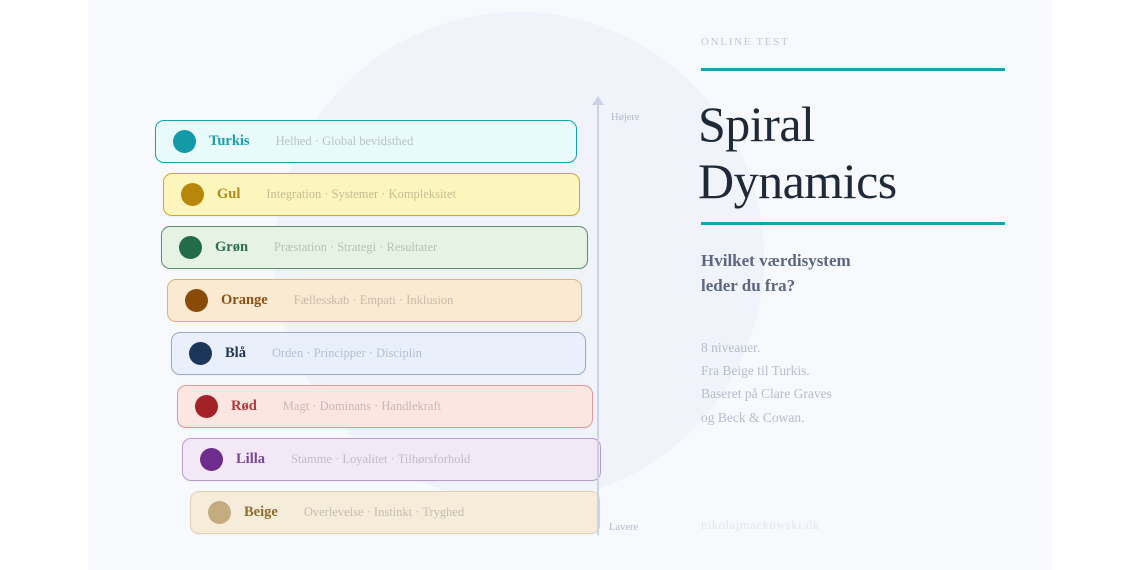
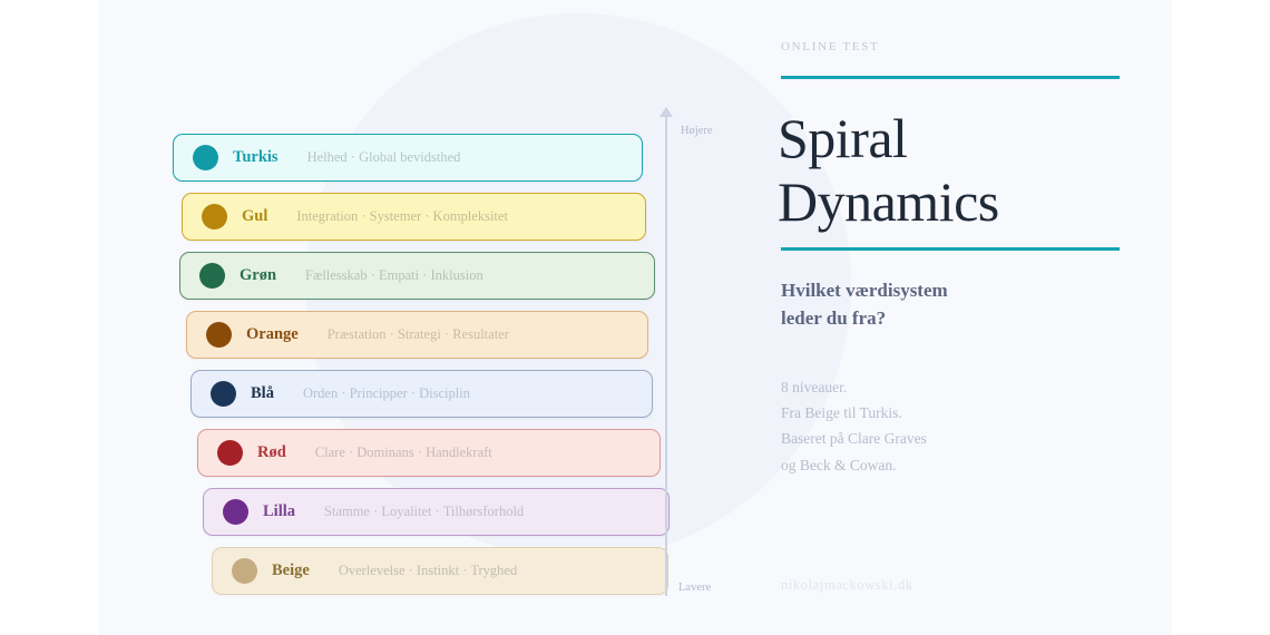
  Turkis
  Helhed · Global bevidsthed
  Gul
  Integration · Systemer · Kompleksitet
  Grøn
- Præstation · Strategi · Resultater
+ Fællesskab · Empati · Inklusion
  Orange
- Fællesskab · Empati · Inklusion
+ Præstation · Strategi · Resultater
  Blå
  Orden · Principper · Disciplin
  Rød
- Magt · Dominans · Handlekraft
+ Clare · Dominans · Handlekraft
  Lilla
  Stamme · Loyalitet · Tilhørsforhold
  Beige
  Overlevelse · Instinkt · Tryghed
  Højere
  Lavere
  ONLINE TEST
  Spiral
  Dynamics
  Hvilket værdisystem
  leder du fra?
  8 niveauer.
  Fra Beige til Turkis.
  Baseret på Clare Graves
  og Beck & Cowan.
